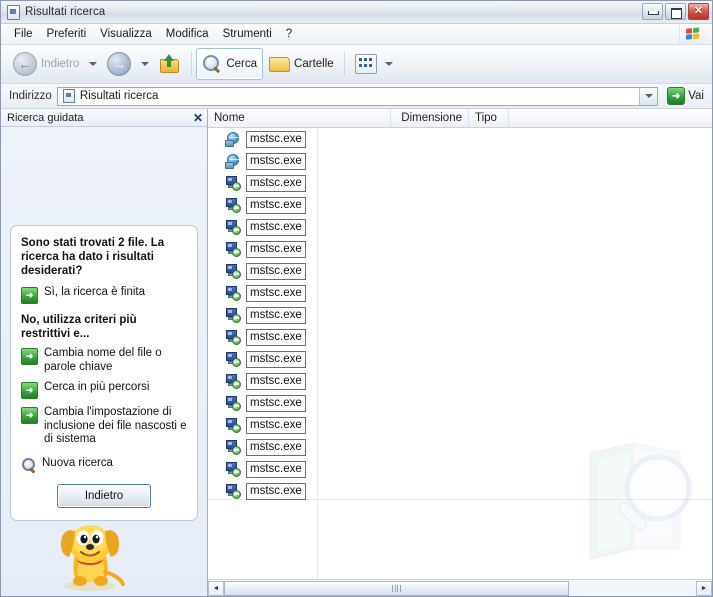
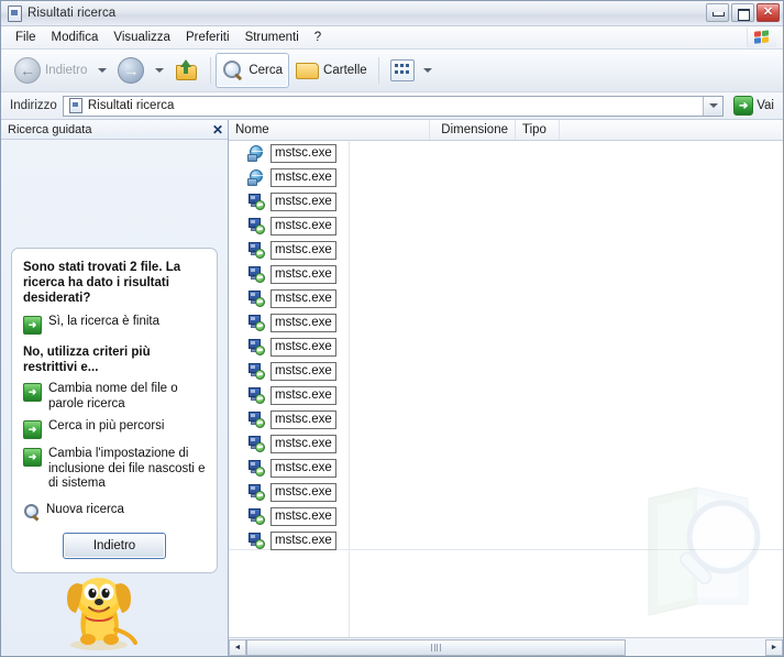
  Risultati ricerca
  ✕
  File
- Preferiti
+ Modifica
  Visualizza
- Modifica
+ Preferiti
  Strumenti
  ?
  ←
  Indietro
  →
  Cerca
  Cartelle
  Indirizzo
  Risultati ricerca
  ➜
  Vai
  Ricerca guidata
  ✕
  Sono stati trovati 2 file. La ricerca ha dato i risultati desiderati?
  ➜
  Sì, la ricerca è finita
  No, utilizza criteri più restrittivi e...
  ➜
- Cambia nome del file o parole chiave
+ Cambia nome del file o parole ricerca
  ➜
  Cerca in più percorsi
  ➜
  Cambia l'impostazione di inclusione dei file nascosti e di sistema
  Nuova ricerca
  Indietro
  Nome
  Dimensione
  Tipo
  mstsc.exe
  mstsc.exe
  mstsc.exe
  mstsc.exe
  mstsc.exe
  mstsc.exe
  mstsc.exe
  mstsc.exe
  mstsc.exe
  mstsc.exe
  mstsc.exe
  mstsc.exe
  mstsc.exe
  mstsc.exe
  mstsc.exe
  mstsc.exe
  mstsc.exe
